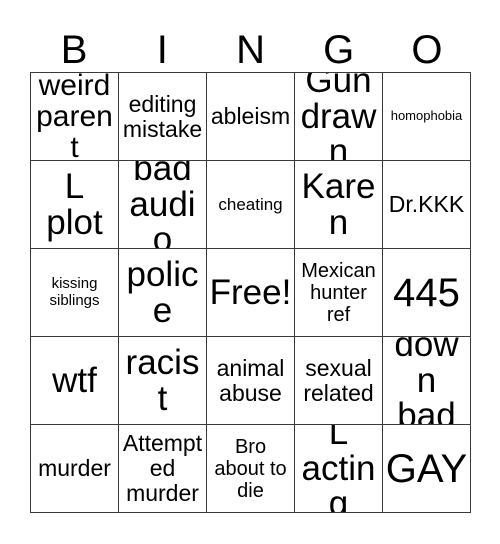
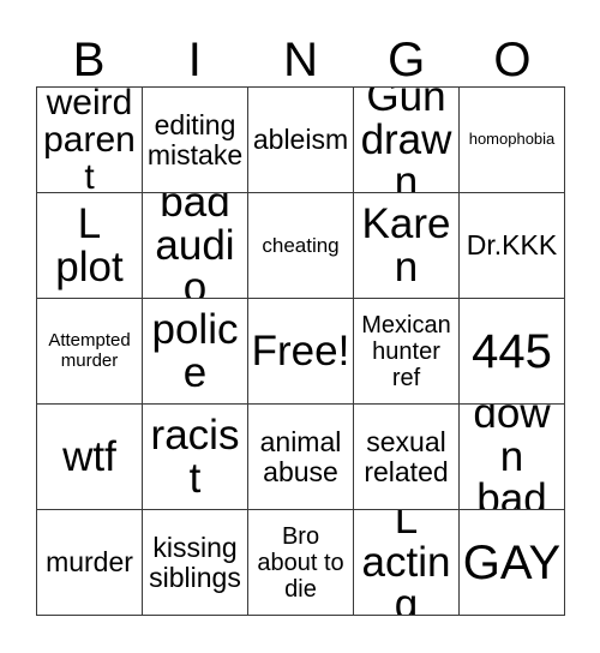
  B
  I
  N
  G
  O
  weird parent
  editing mistake
  ableism
  Gun drawn
  homophobia
  L plot
  bad audio
  cheating
  Karen
  Dr.KKK
- kissing siblings
+ Attempted murder
  police
  Free!
  Mexican hunter ref
  445
  wtf
  racist
  animal abuse
  sexual related
  down bad
  murder
- Attempted murder
+ kissing siblings
  Bro about to die
  L acting
  GAY
